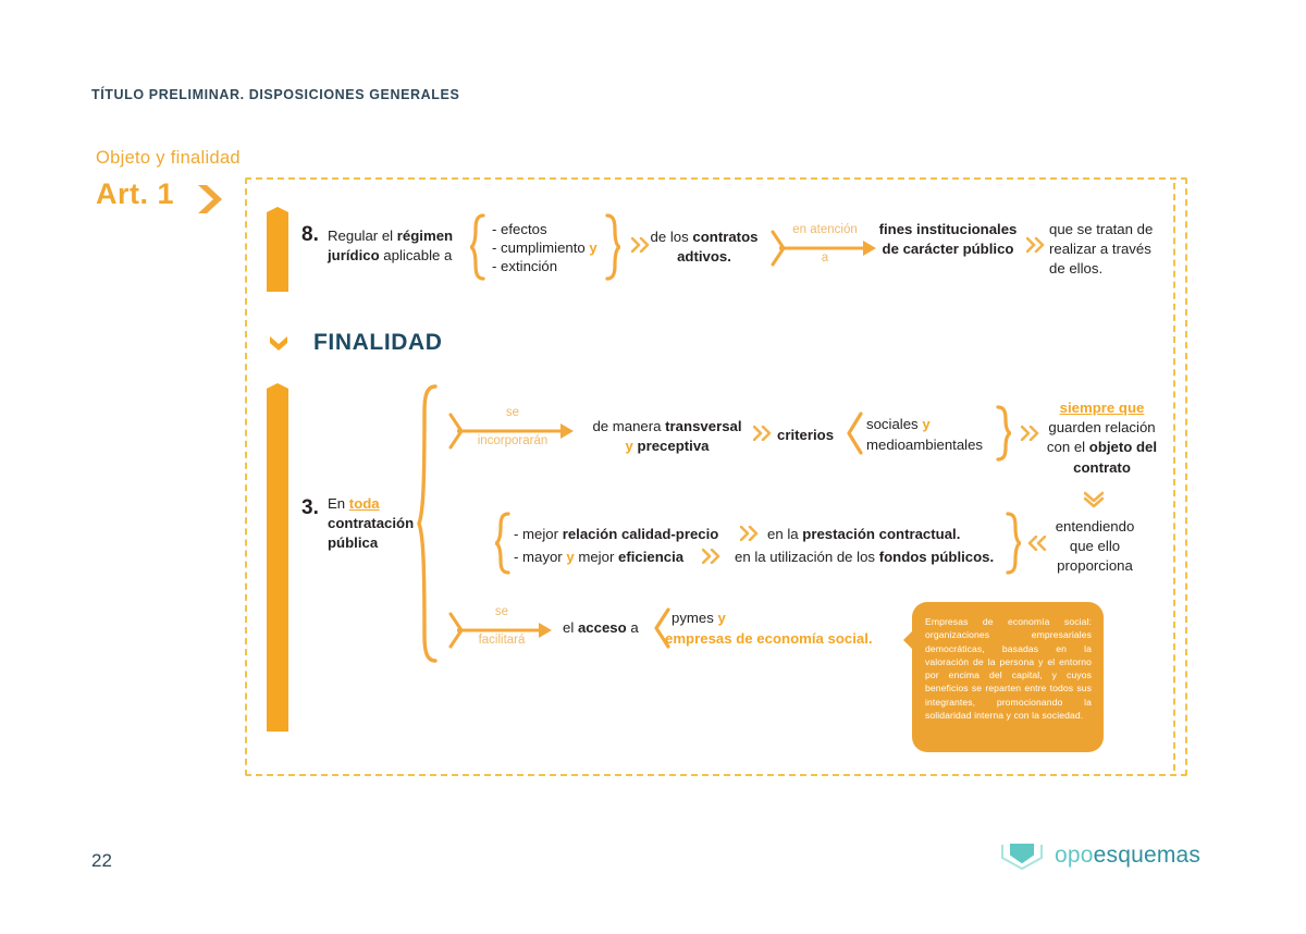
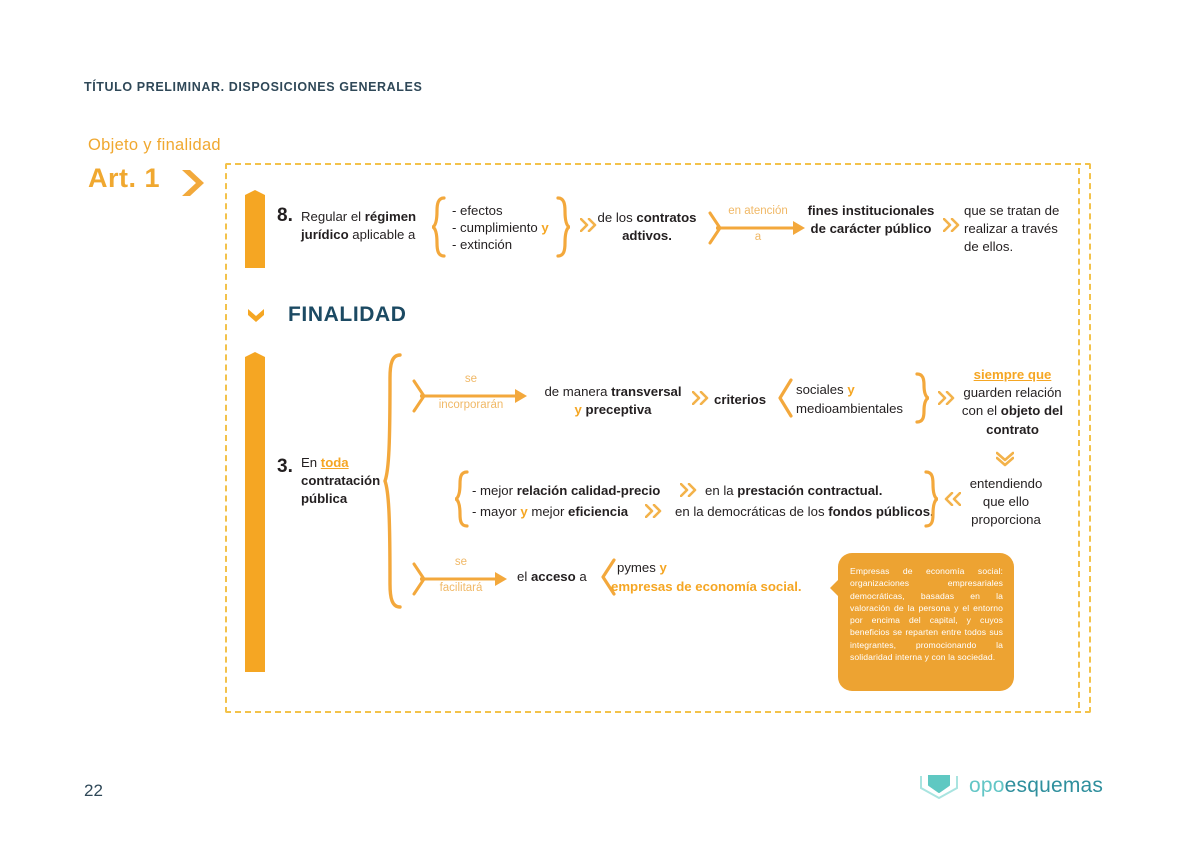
  TÍTULO PRELIMINAR. DISPOSICIONES GENERALES
  Objeto y finalidad
  Art. 1
  8.
  Regular el régimen jurídico aplicable a
  - efectos
  - cumplimiento y
  - extinción
  de los contratos adtivos.
  en atención
  a
  fines institucionales de carácter público
  que se tratan de realizar a través de ellos.
  FINALIDAD
  3.
  En toda
  contratación pública
  se
  incorporarán
  de manera transversal
  y preceptiva
  criterios
  sociales y
  medioambientales
  siempre que
  guarden relación con el objeto del contrato
  - mejor relación calidad-precio
  en la prestación contractual.
  - mayor y mejor eficiencia
- en la utilización de los fondos públicos.
+ en la democráticas de los fondos públicos
  entendiendo que ello proporciona
  se
  facilitará
  el acceso a
  pymes y
  empresas de economía social.
  Empresas de economía social: organizaciones empresariales democráticas, basadas en la valoración de la persona y el entorno por encima del capital, y cuyos beneficios se reparten entre todos sus integrantes, promocionando la solidaridad interna y con la sociedad.
  22
  opoesquemas
